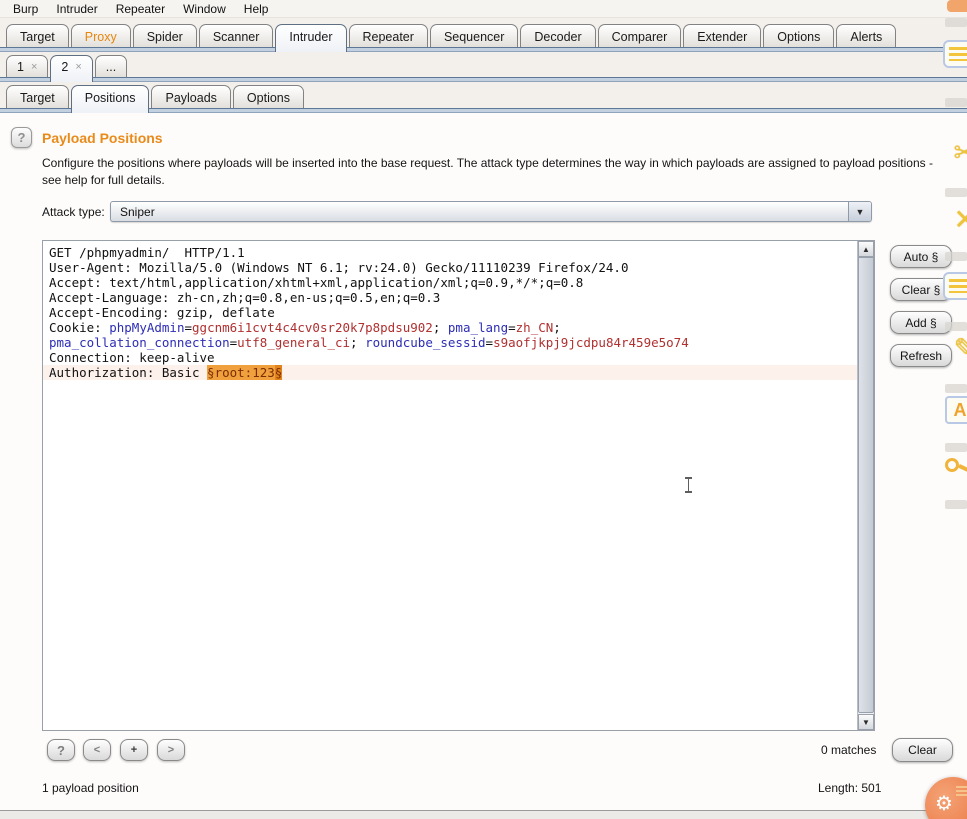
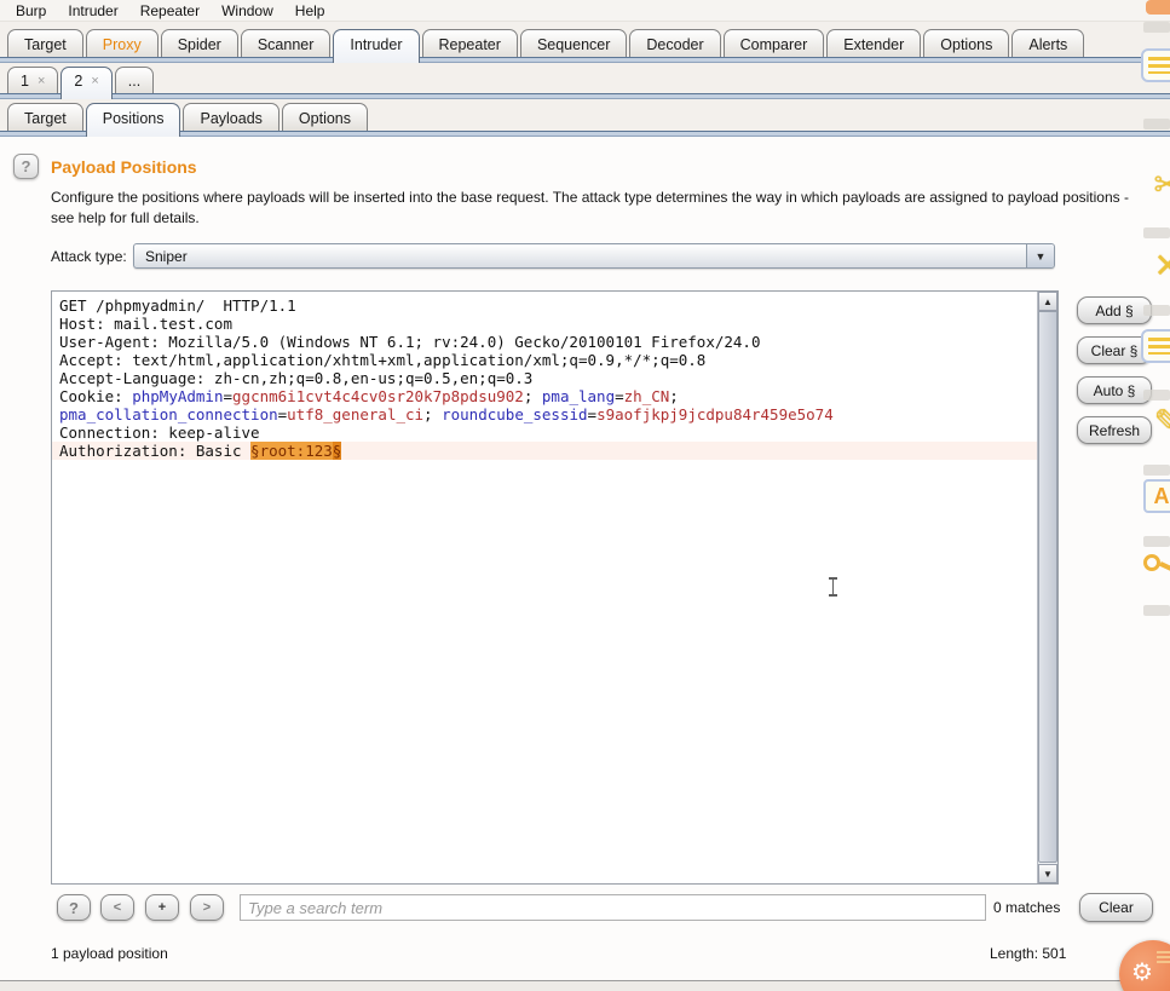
  Burp
  Intruder
  Repeater
  Window
  Help
  Target
  Proxy
  Spider
  Scanner
  Intruder
  Repeater
  Sequencer
  Decoder
  Comparer
  Extender
  Options
  Alerts
  1
  ×
  2
  ×
  ...
  Target
  Positions
  Payloads
  Options
  ?
  Payload Positions
  Configure the positions where payloads will be inserted into the base request. The attack type determines the way in which payloads are assigned to payload positions - see help for full details.
  Attack type:
  Sniper
  ▼
  GET /phpmyadmin/ HTTP/1.1
+ Host: mail.test.com
- User-Agent: Mozilla/5.0 (Windows NT 6.1; rv:24.0) Gecko/11110239 Firefox/24.0
+ User-Agent: Mozilla/5.0 (Windows NT 6.1; rv:24.0) Gecko/20100101 Firefox/24.0
  Accept: text/html,application/xhtml+xml,application/xml;q=0.9,*/*;q=0.8
  Accept-Language: zh-cn,zh;q=0.8,en-us;q=0.5,en;q=0.3
- Accept-Encoding: gzip, deflate
  Cookie: phpMyAdmin=ggcnm6i1cvt4c4cv0sr20k7p8pdsu902; pma_lang=zh_CN;
  pma_collation_connection=utf8_general_ci; roundcube_sessid=s9aofjkpj9jcdpu84r459e5o74
  Connection: keep-alive
  Authorization: Basic §root:123§
  ▲
  ▼
  ?
  <
  +
  >
+ Type a search term
  0 matches
  Clear
  1 payload position
  Length: 501
  ✂
  ✕
  ✎
  A
  ⚙
- Auto §
+ Add §
  Clear §
- Add §
+ Auto §
  Refresh
